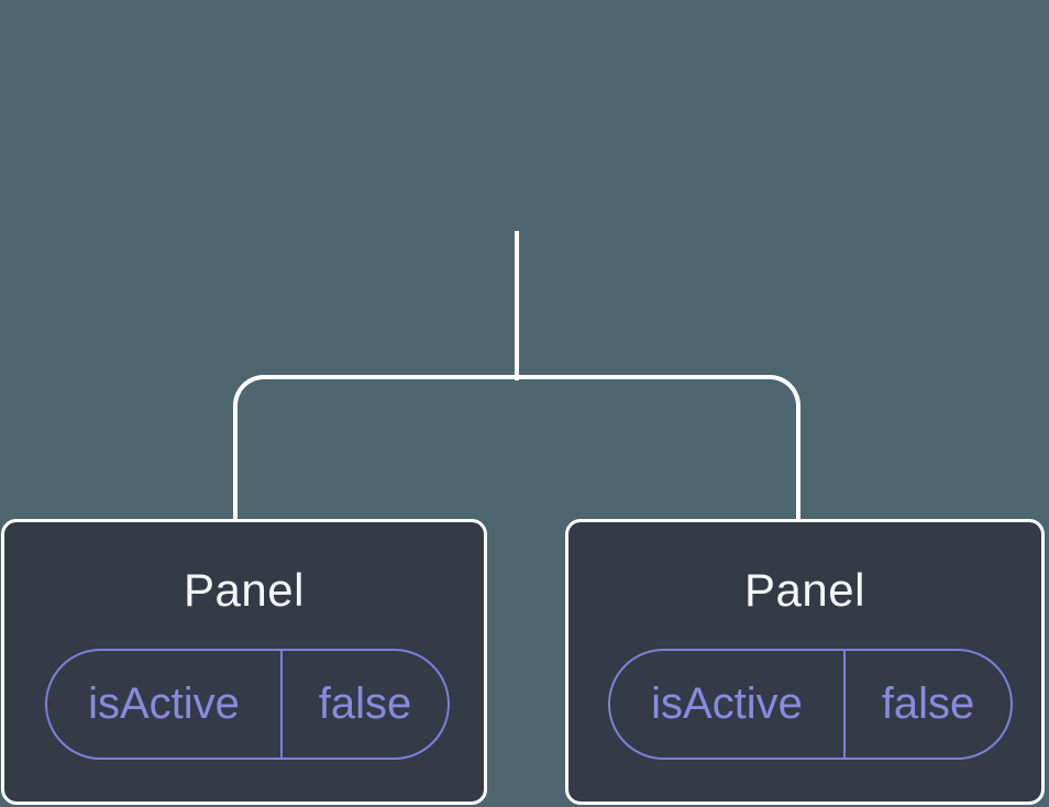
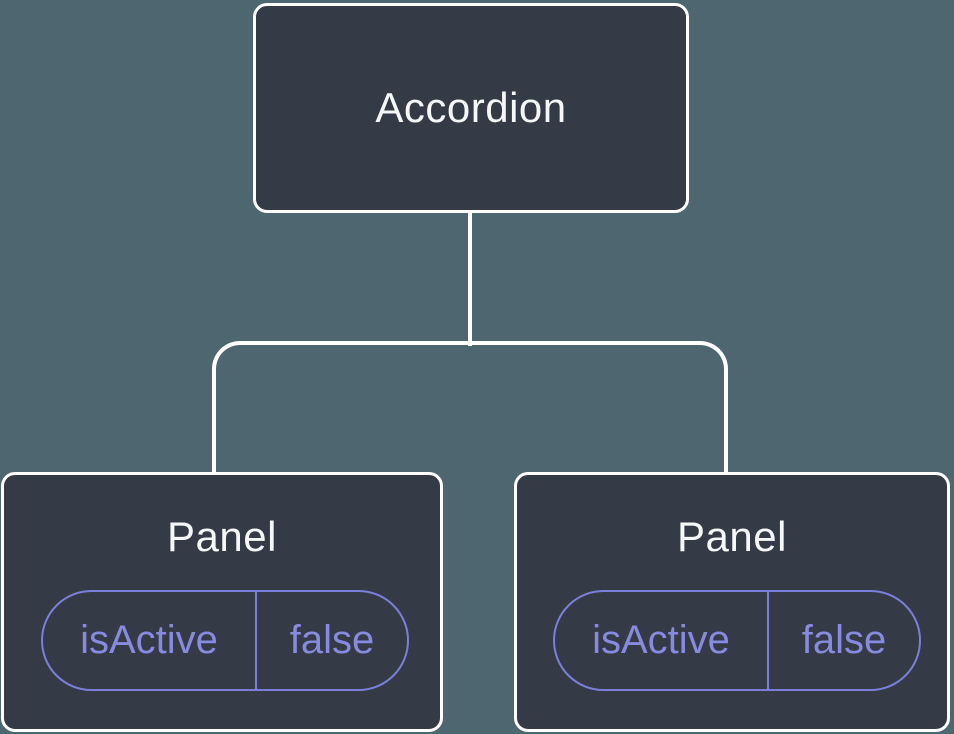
+ Accordion
  Panel
  isActive
  false
  Panel
  isActive
  false
